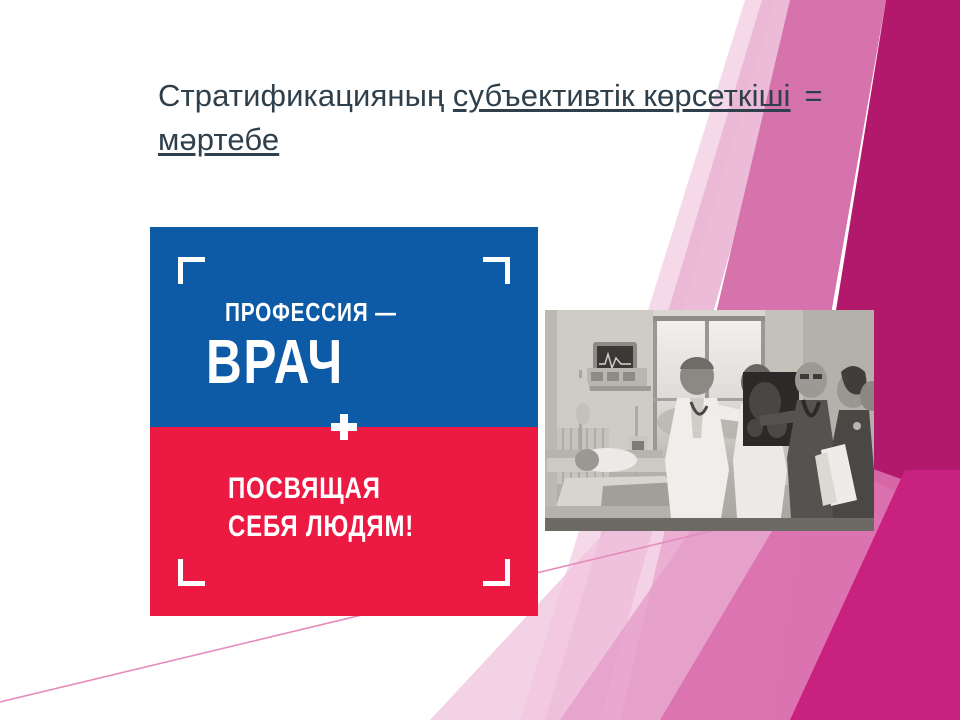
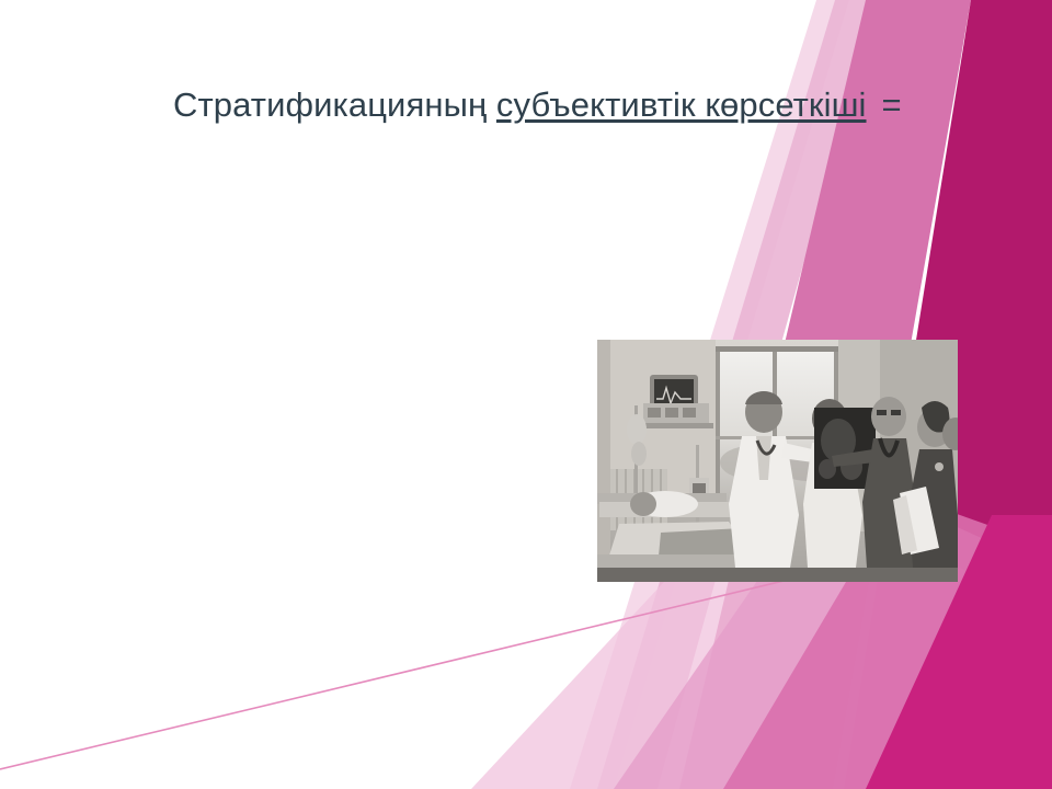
  Стратификацияның субъективтік көрсеткіші =
- мәртебе
- ПРОФЕССИЯ —
- ВРАЧ
- ПОСВЯЩАЯ
- СЕБЯ ЛЮДЯМ!
